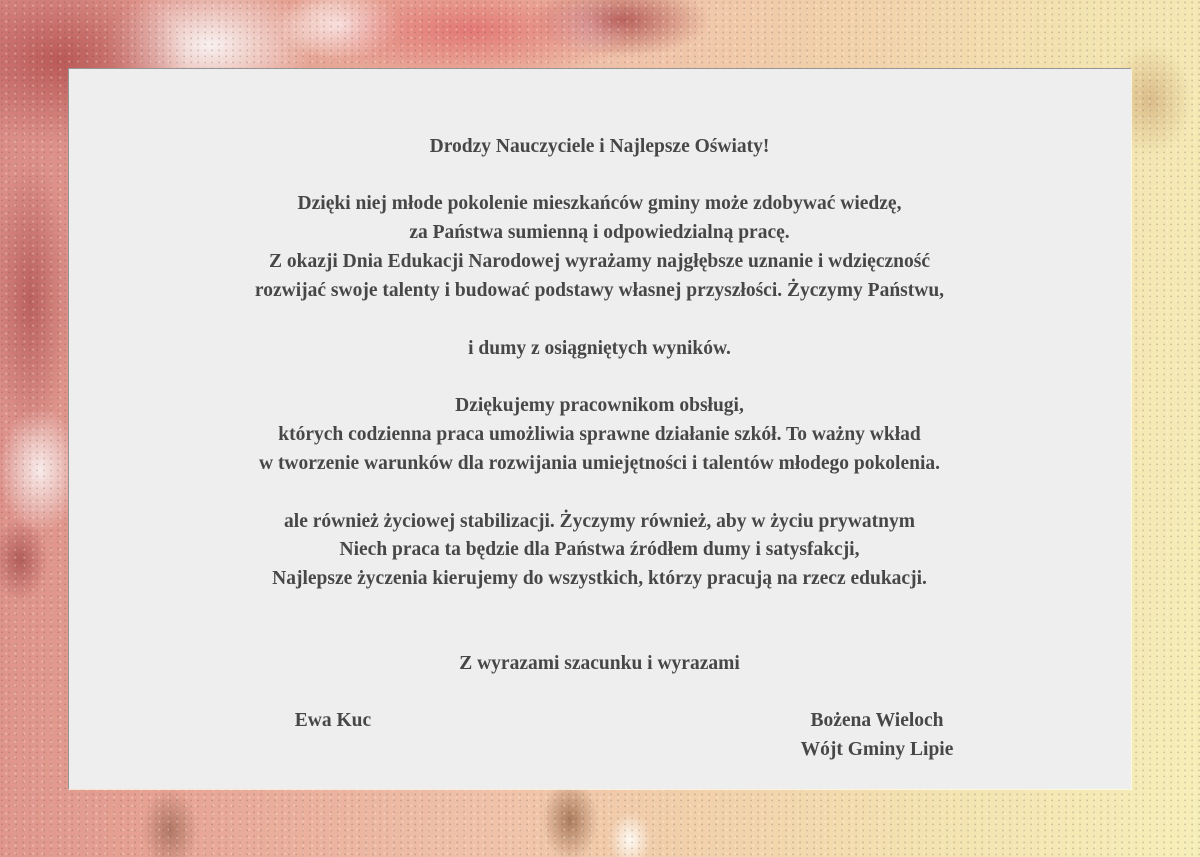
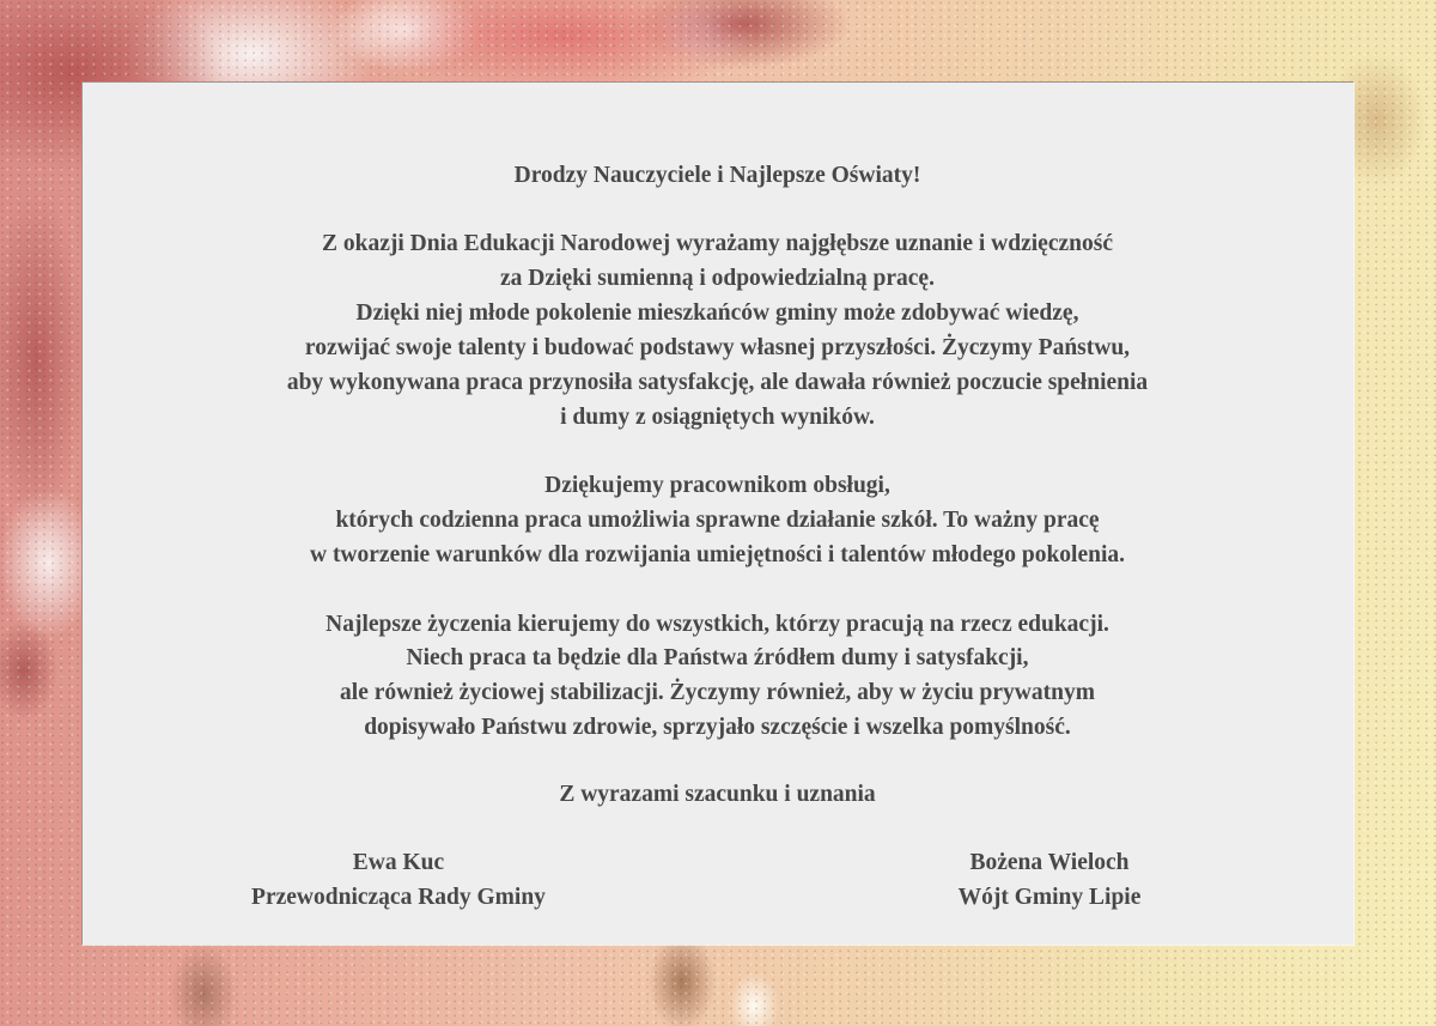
  Drodzy Nauczyciele i Najlepsze Oświaty!
- Dzięki niej młode pokolenie mieszkańców gminy może zdobywać wiedzę,
+ Z okazji Dnia Edukacji Narodowej wyrażamy najgłębsze uznanie i wdzięczność
- za Państwa sumienną i odpowiedzialną pracę.
+ za Dzięki sumienną i odpowiedzialną pracę.
- Z okazji Dnia Edukacji Narodowej wyrażamy najgłębsze uznanie i wdzięczność
+ Dzięki niej młode pokolenie mieszkańców gminy może zdobywać wiedzę,
  rozwijać swoje talenty i budować podstawy własnej przyszłości. Życzymy Państwu,
+ aby wykonywana praca przynosiła satysfakcję, ale dawała również poczucie spełnienia
  i dumy z osiągniętych wyników.
  Dziękujemy pracownikom obsługi,
- których codzienna praca umożliwia sprawne działanie szkół. To ważny wkład
+ których codzienna praca umożliwia sprawne działanie szkół. To ważny pracę
  w tworzenie warunków dla rozwijania umiejętności i talentów młodego pokolenia.
- ale również życiowej stabilizacji. Życzymy również, aby w życiu prywatnym
+ Najlepsze życzenia kierujemy do wszystkich, którzy pracują na rzecz edukacji.
  Niech praca ta będzie dla Państwa źródłem dumy i satysfakcji,
- Najlepsze życzenia kierujemy do wszystkich, którzy pracują na rzecz edukacji.
+ ale również życiowej stabilizacji. Życzymy również, aby w życiu prywatnym
+ dopisywało Państwu zdrowie, sprzyjało szczęście i wszelka pomyślność.
- Z wyrazami szacunku i wyrazami
+ Z wyrazami szacunku i uznania
  Ewa Kuc
+ Przewodnicząca Rady Gminy
  Bożena Wieloch
  Wójt Gminy Lipie
